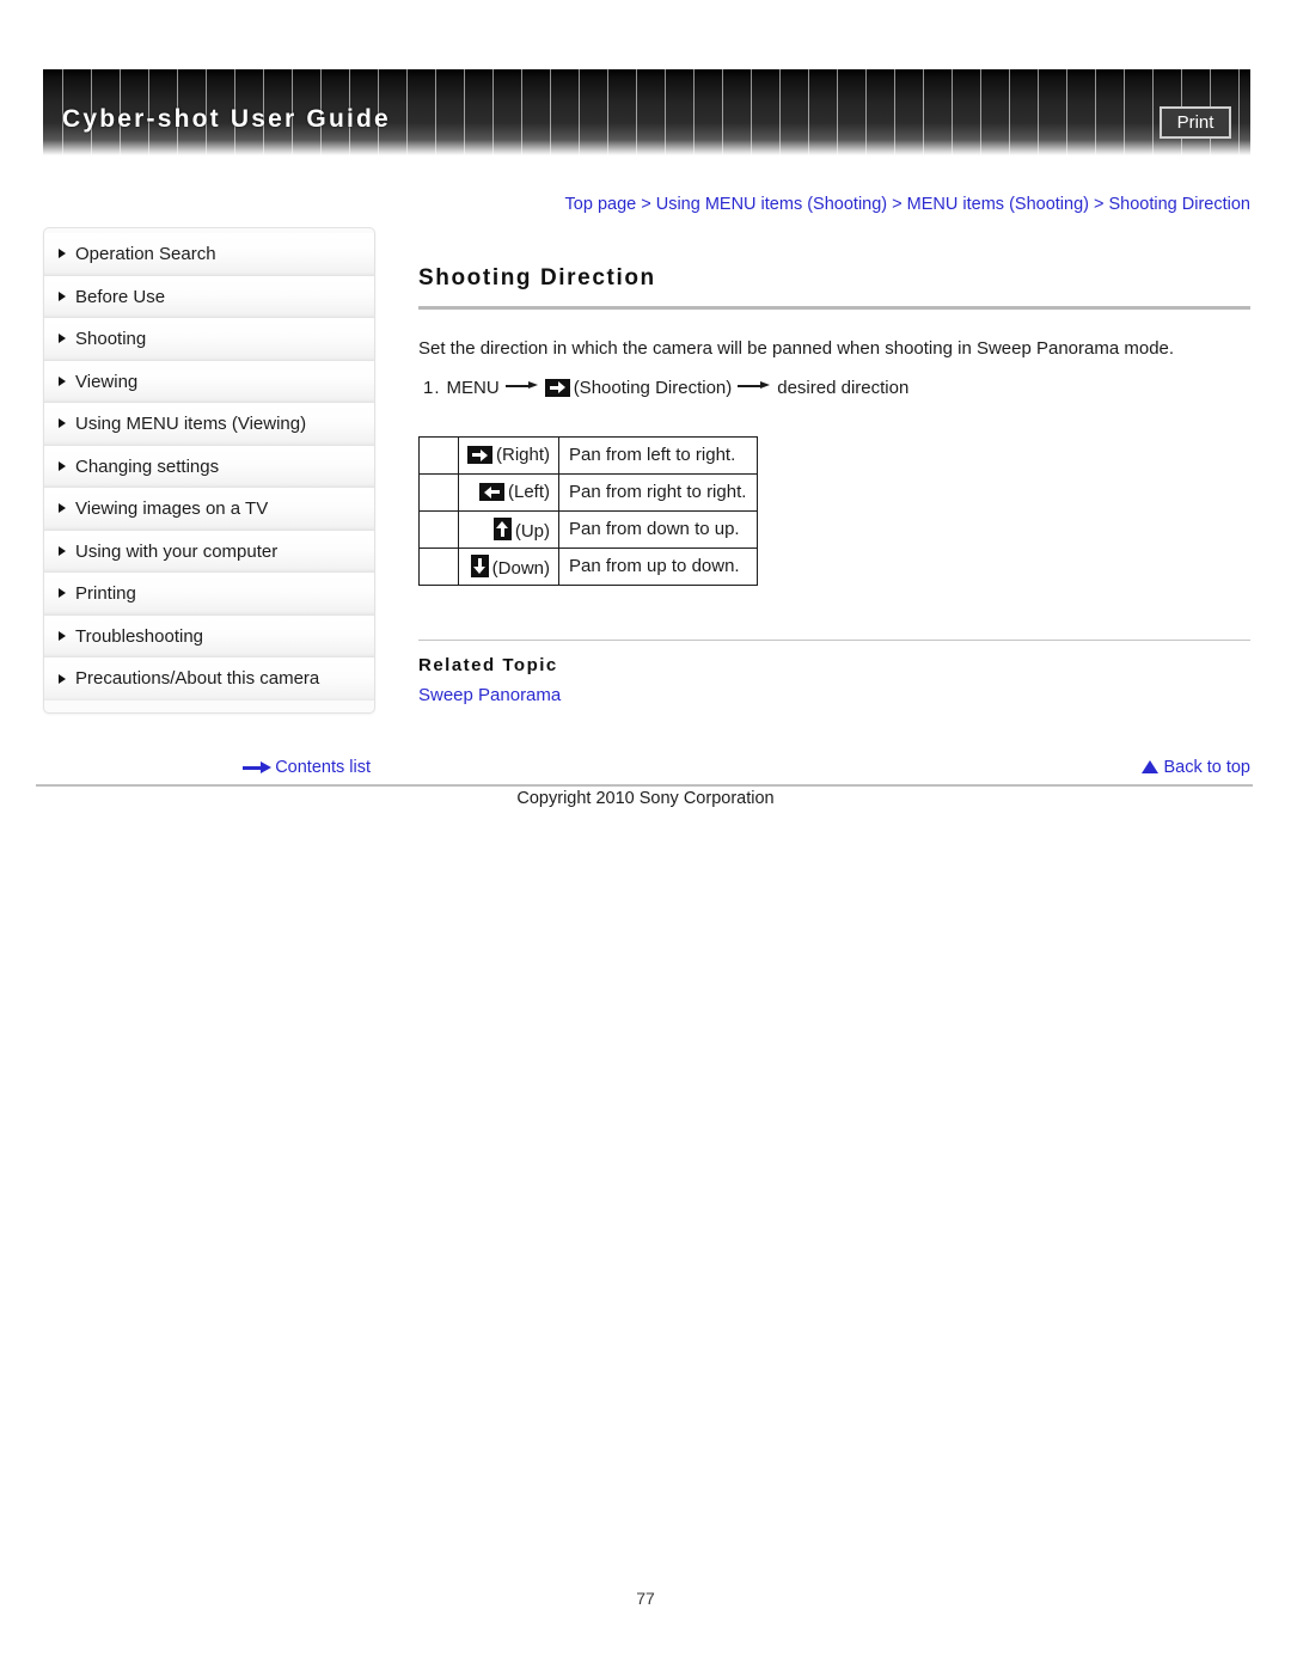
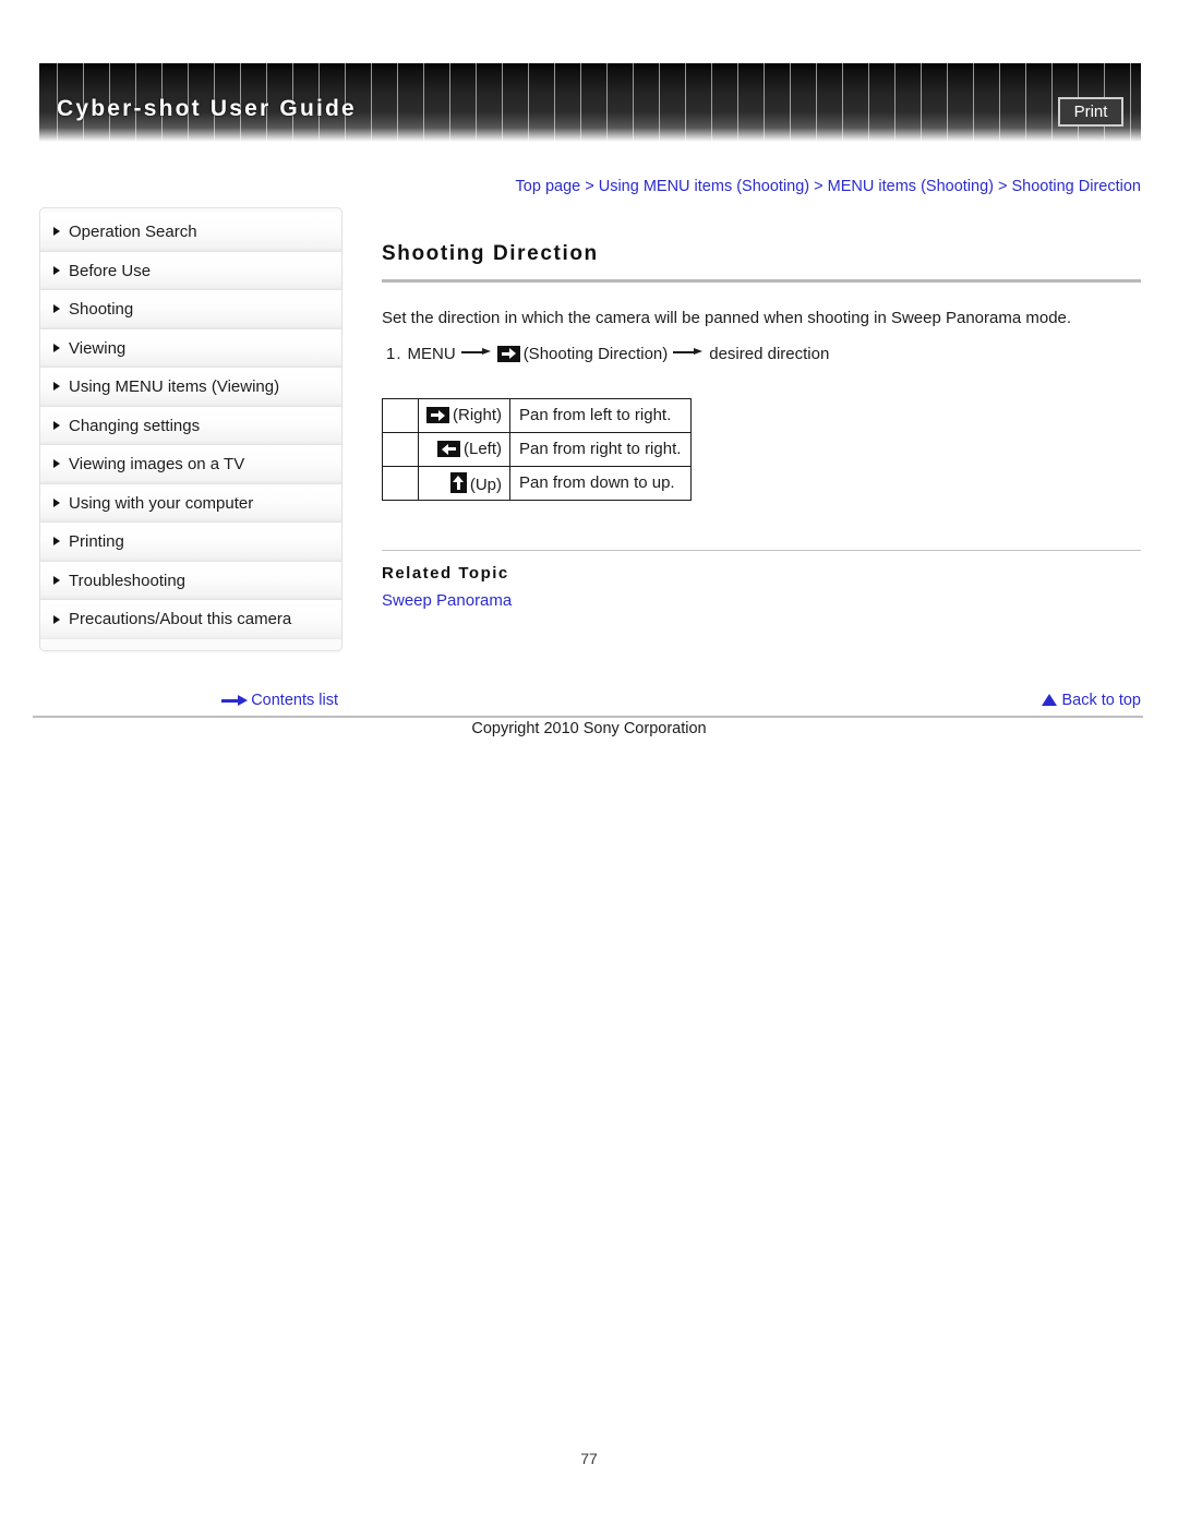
  Cyber-shot User Guide
  Print
  Top page > Using MENU items (Shooting) > MENU items (Shooting) > Shooting Direction
  Operation Search
  Before Use
  Shooting
  Viewing
  Using MENU items (Viewing)
  Changing settings
  Viewing images on a TV
  Using with your computer
  Printing
  Troubleshooting
  Precautions/About this camera
  Contents list
  Shooting Direction
  Set the direction in which the camera will be panned when shooting in Sweep Panorama mode.
  1. MENU (Shooting Direction) desired direction
  	(Right)	Pan from left to right.
  	(Left)	Pan from right to right.
  	(Up)	Pan from down to up.
- 	(Down)	Pan from up to down.
  Related Topic
  Sweep Panorama
  Back to top
  Copyright 2010 Sony Corporation
  77
